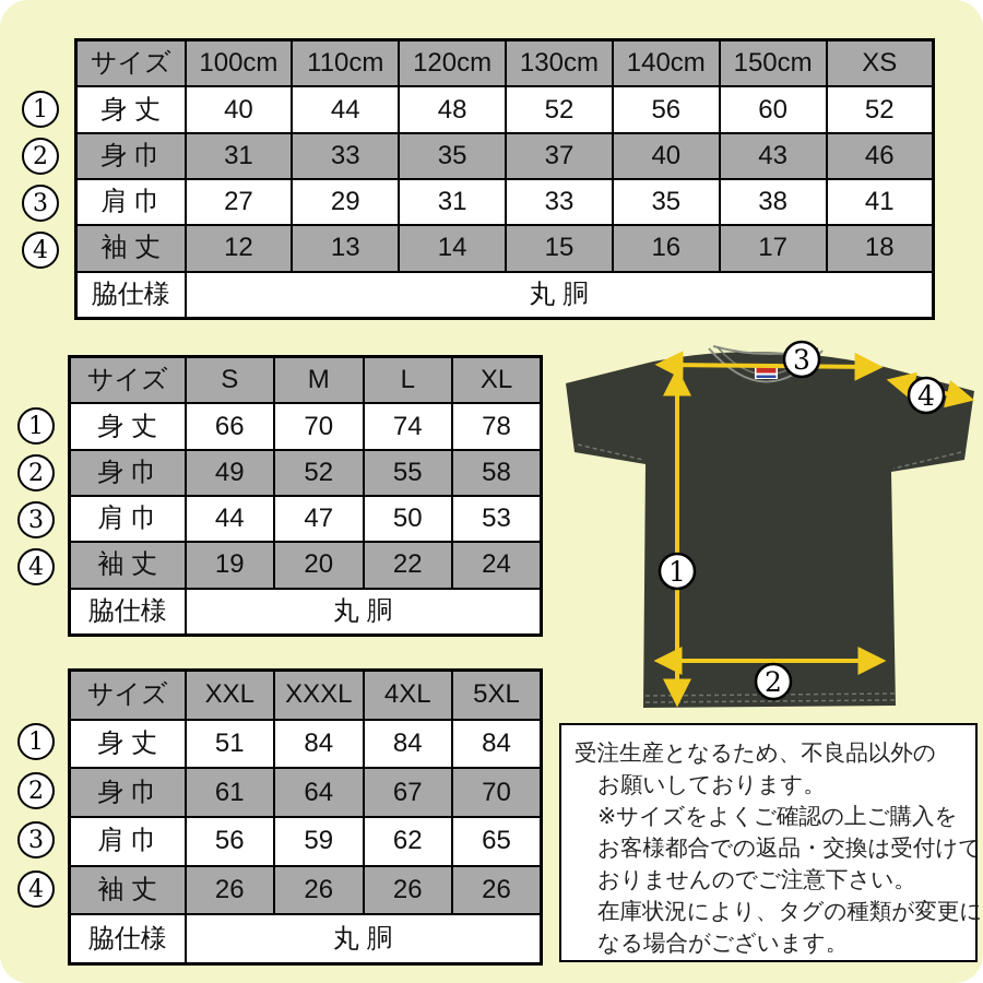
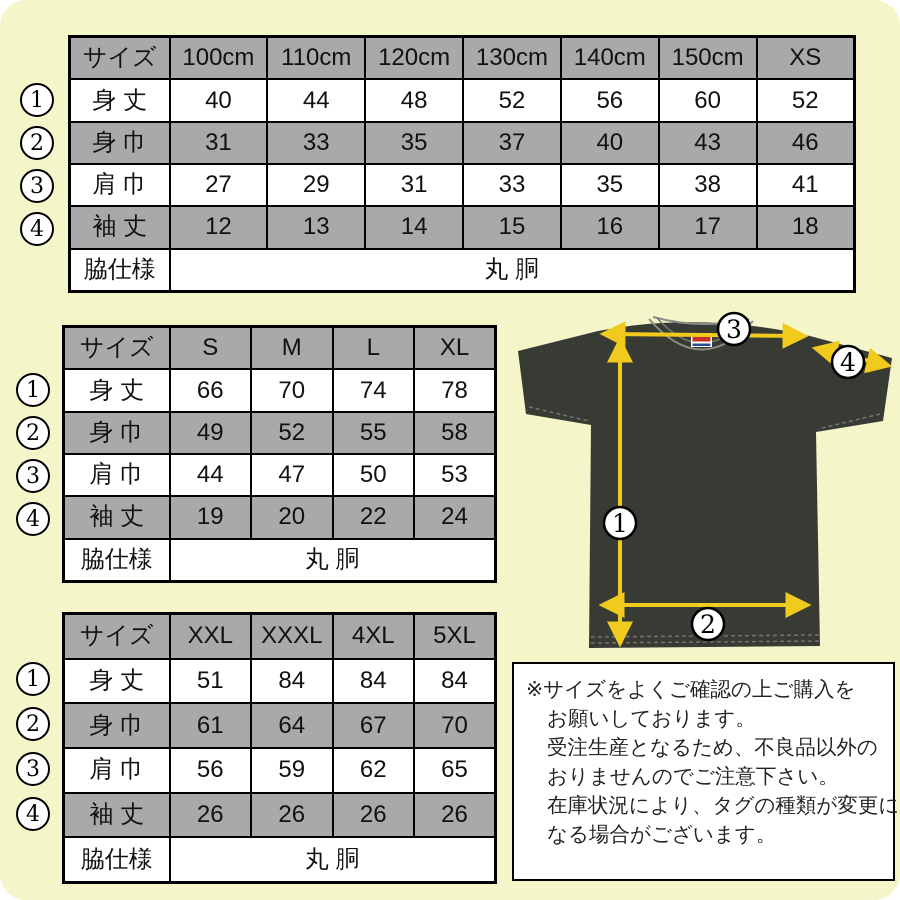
  サイズ	100cm	110cm	120cm	130cm	140cm	150cm	XS
  身 丈	40	44	48	52	56	60	52
  身 巾	31	33	35	37	40	43	46
  肩 巾	27	29	31	33	35	38	41
  袖 丈	12	13	14	15	16	17	18
  脇仕様	丸 胴
  1
  2
  3
  4
  サイズ	S	M	L	XL
  身 丈	66	70	74	78
  身 巾	49	52	55	58
  肩 巾	44	47	50	53
  袖 丈	19	20	22	24
  脇仕様	丸 胴
  1
  2
  3
  4
  サイズ	XXL	XXXL	4XL	5XL
  身 丈	51	84	84	84
  身 巾	61	64	67	70
  肩 巾	56	59	62	65
  袖 丈	26	26	26	26
  脇仕様	丸 胴
  1
  2
  3
  4
  3
  4
  1
  2
- 受注生産となるため、不良品以外の
+ ※サイズをよくご確認の上ご購入を
  お願いしております。
- ※サイズをよくご確認の上ご購入を
+ 受注生産となるため、不良品以外の
- お客様都合での返品・交換は受付けて
  おりませんのでご注意下さい。
  在庫状況により、タグの種類が変更に
  なる場合がございます。
